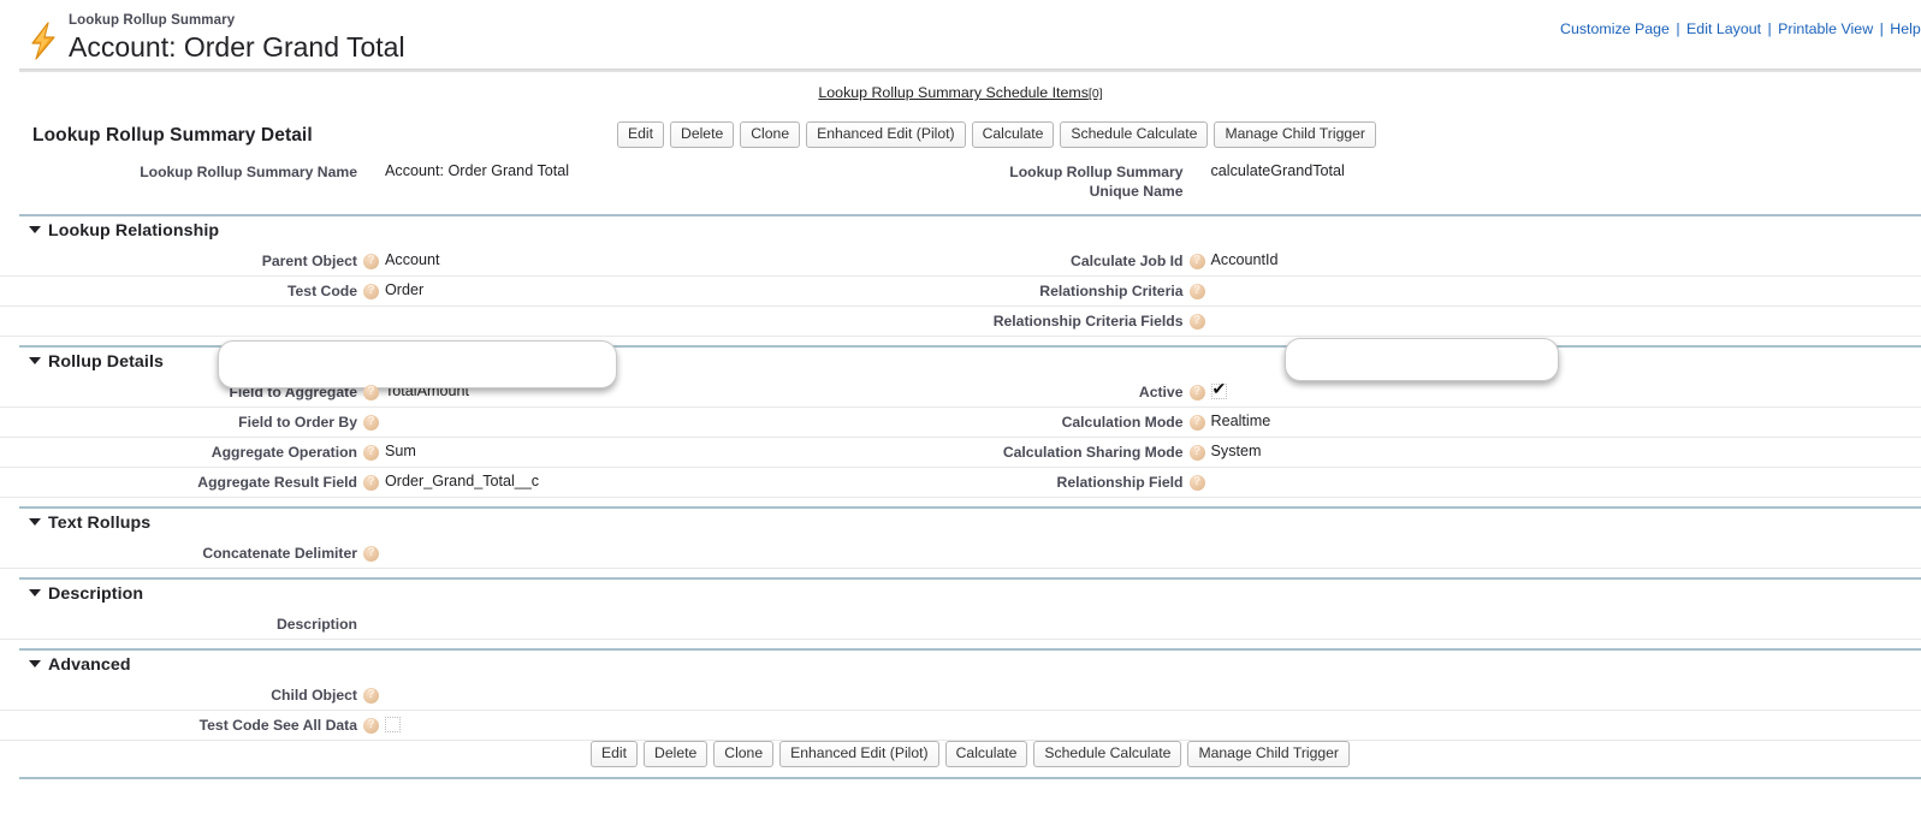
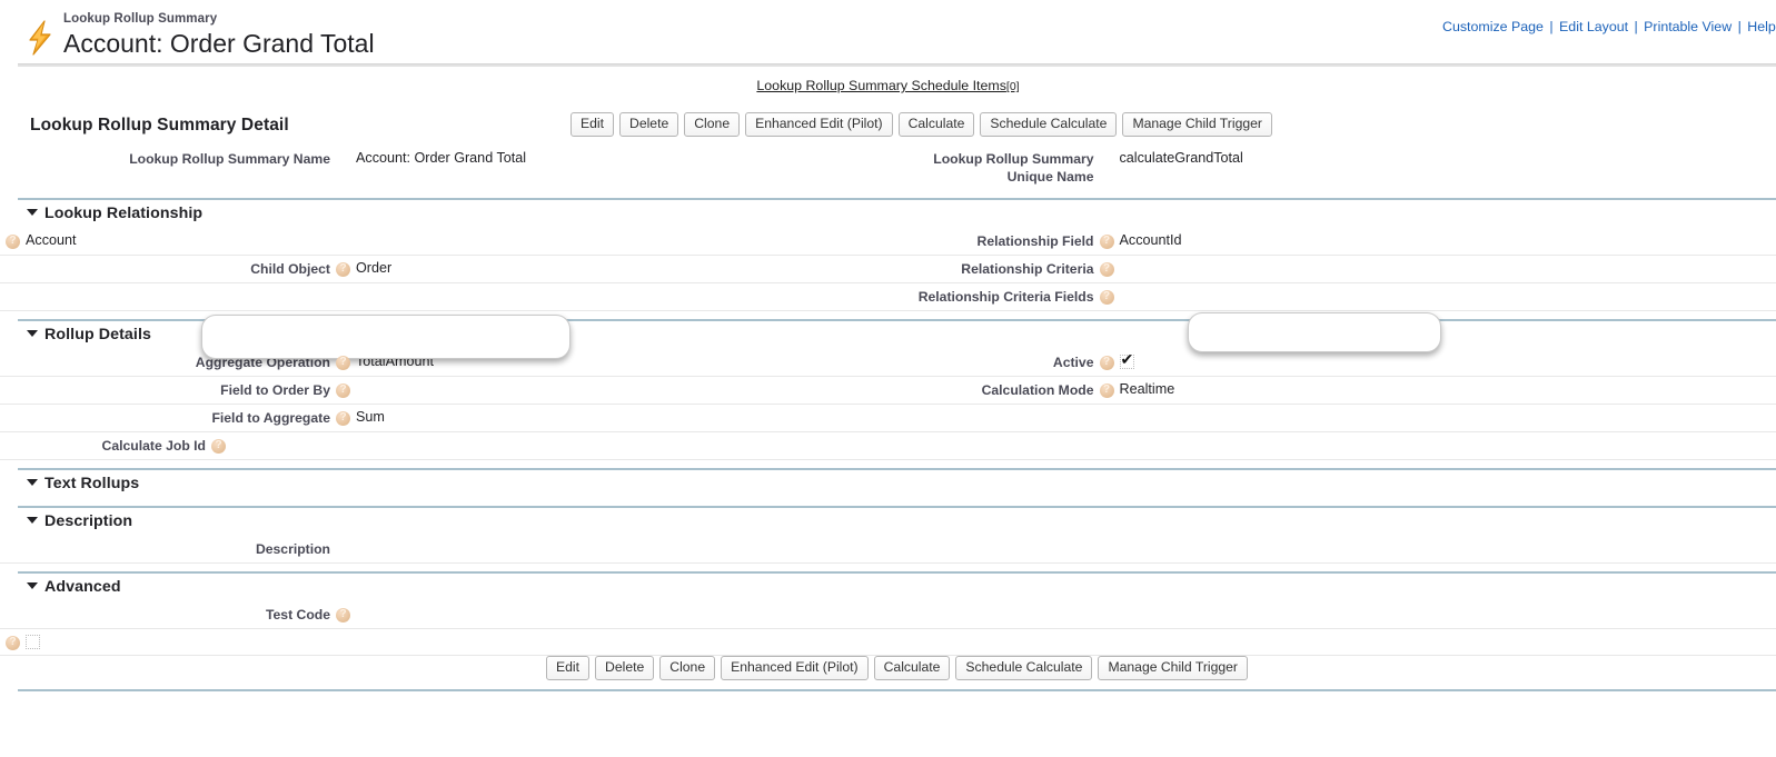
  Lookup Rollup Summary
  Account: Order Grand Total
  Customize Page | Edit Layout | Printable View | Help
  Lookup Rollup Summary Schedule Items[0]
  Lookup Rollup Summary Detail
  Edit Delete Clone Enhanced Edit (Pilot) Calculate Schedule Calculate Manage Child Trigger
  Lookup Rollup Summary Name
  Account: Order Grand Total
  Lookup Rollup Summary Unique Name
  calculateGrandTotal
  Lookup Relationship
- Parent Object
  Account
- Calculate Job Id
+ Relationship Field
  AccountId
- Test Code
+ Child Object
  Order
  Relationship Criteria
  Relationship Criteria Fields
  Rollup Details
- Field to Aggregate
+ Aggregate Operation
  TotalAmount
  Active
  Field to Order By
  Calculation Mode
  Realtime
- Aggregate Operation
+ Field to Aggregate
  Sum
- Calculation Sharing Mode
- System
- Aggregate Result Field
- Order_Grand_Total__c
- Relationship Field
+ Calculate Job Id
  Text Rollups
- Concatenate Delimiter
  Description
  Description
  Advanced
- Child Object
+ Test Code
- Test Code See All Data
  Edit Delete Clone Enhanced Edit (Pilot) Calculate Schedule Calculate Manage Child Trigger
